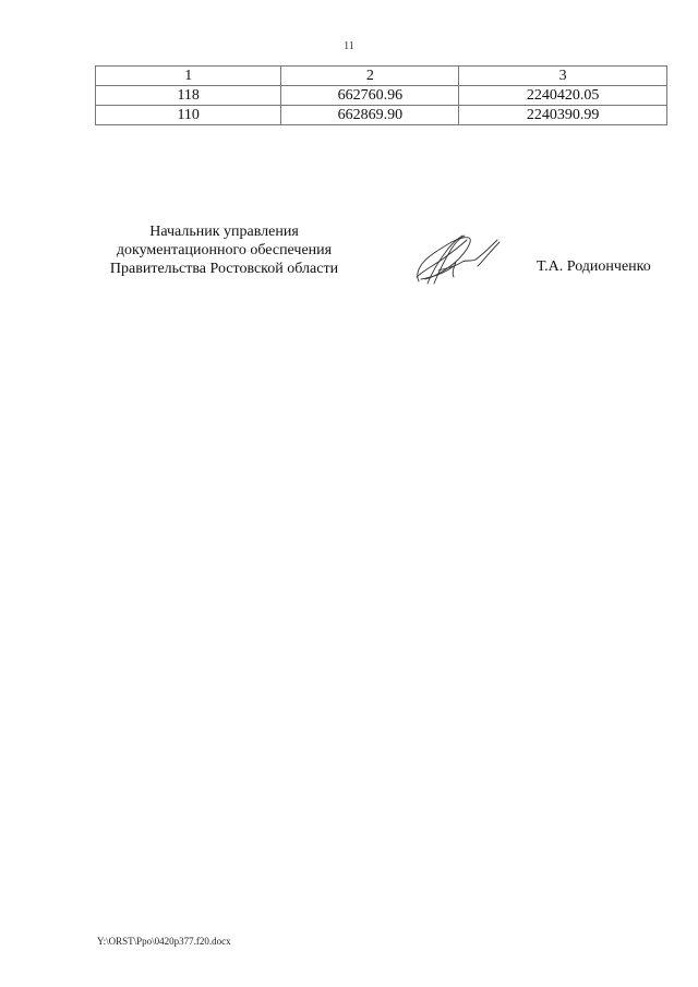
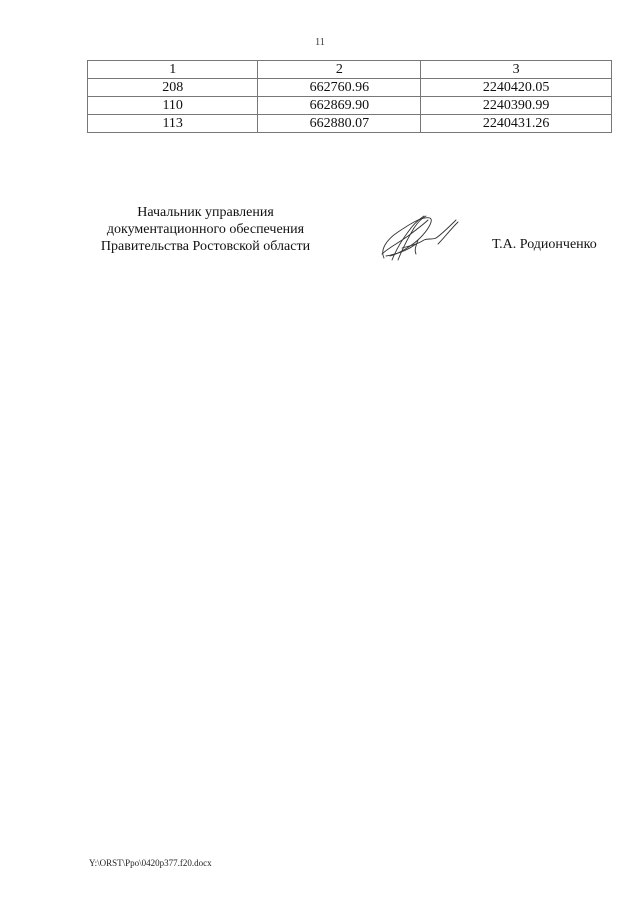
  11
  1	2	3
- 118	662760.96	2240420.05
+ 208	662760.96	2240420.05
  110	662869.90	2240390.99
+ 113	662880.07	2240431.26
  Начальник управления
  документационного обеспечения
  Правительства Ростовской области
  Т.А. Родионченко
  Y:\ORST\Ppo\0420p377.f20.docx
